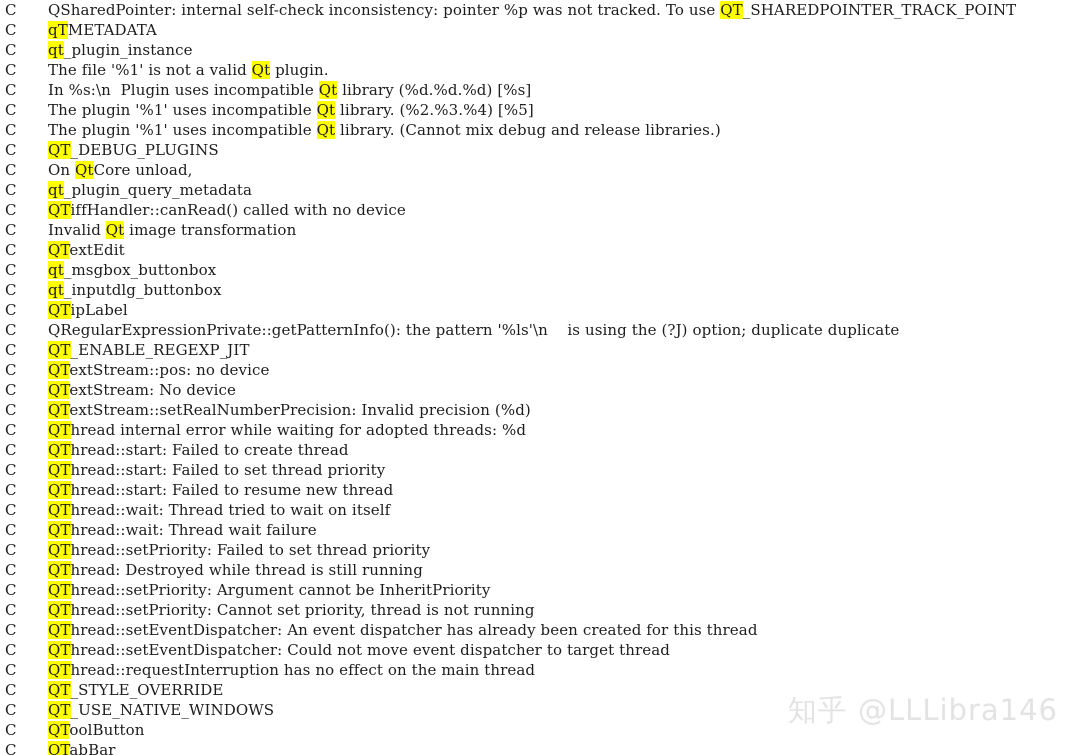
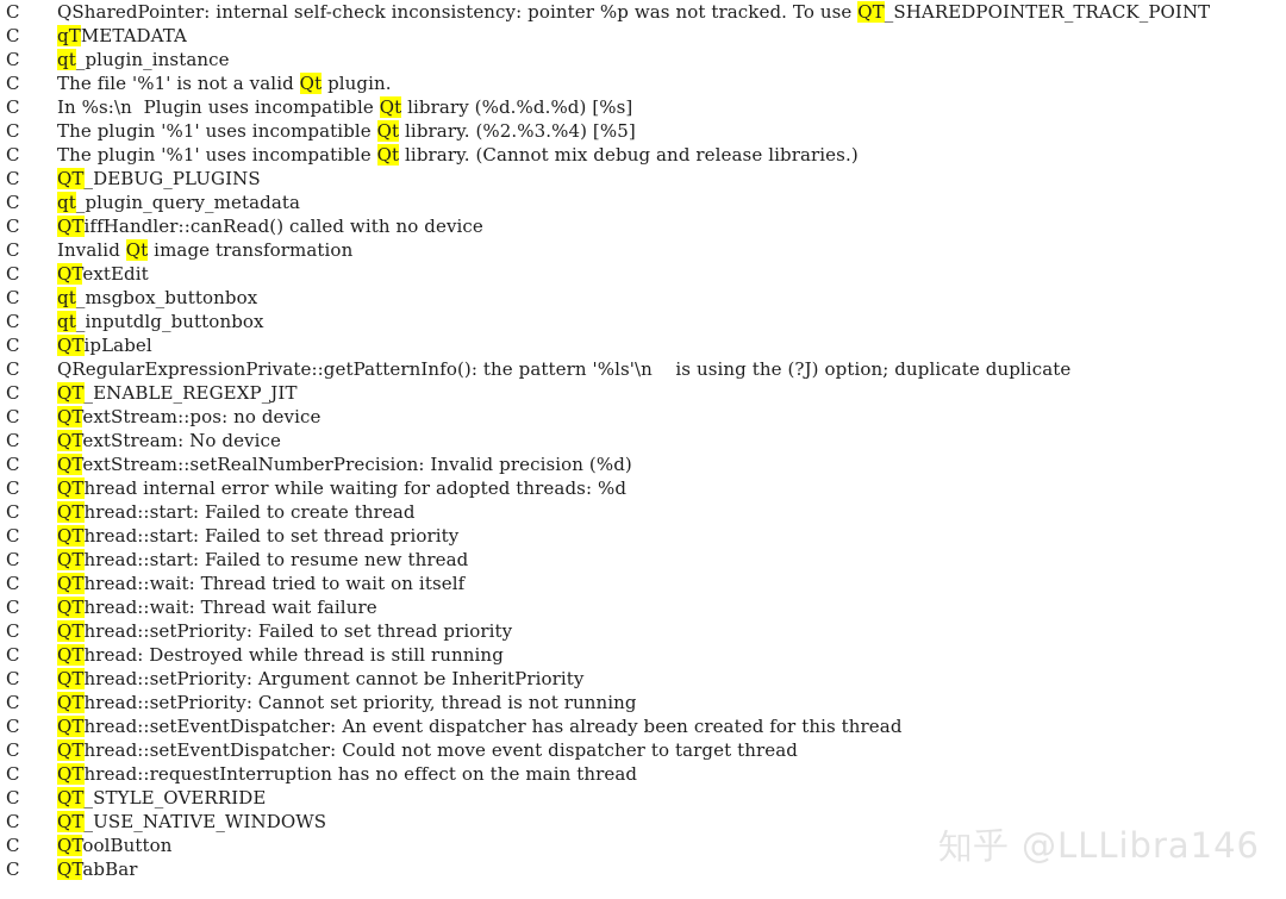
  C QSharedPointer: internal self-check inconsistency: pointer %p was not tracked. To use QT_SHAREDPOINTER_TRACK_POINT
  C qTMETADATA
  C qt_plugin_instance
  C The file '%1' is not a valid Qt plugin.
  C In %s:\n Plugin uses incompatible Qt library (%d.%d.%d) [%s]
  C The plugin '%1' uses incompatible Qt library. (%2.%3.%4) [%5]
  C The plugin '%1' uses incompatible Qt library. (Cannot mix debug and release libraries.)
  C QT_DEBUG_PLUGINS
- C On QtCore unload,
  C qt_plugin_query_metadata
  C QTiffHandler::canRead() called with no device
  C Invalid Qt image transformation
  C QTextEdit
  C qt_msgbox_buttonbox
  C qt_inputdlg_buttonbox
  C QTipLabel
  C QRegularExpressionPrivate::getPatternInfo(): the pattern '%ls'\n is using the (?J) option; duplicate duplicate
  C QT_ENABLE_REGEXP_JIT
  C QTextStream::pos: no device
  C QTextStream: No device
  C QTextStream::setRealNumberPrecision: Invalid precision (%d)
  C QThread internal error while waiting for adopted threads: %d
  C QThread::start: Failed to create thread
  C QThread::start: Failed to set thread priority
  C QThread::start: Failed to resume new thread
  C QThread::wait: Thread tried to wait on itself
  C QThread::wait: Thread wait failure
  C QThread::setPriority: Failed to set thread priority
  C QThread: Destroyed while thread is still running
  C QThread::setPriority: Argument cannot be InheritPriority
  C QThread::setPriority: Cannot set priority, thread is not running
  C QThread::setEventDispatcher: An event dispatcher has already been created for this thread
  C QThread::setEventDispatcher: Could not move event dispatcher to target thread
  C QThread::requestInterruption has no effect on the main thread
  C QT_STYLE_OVERRIDE
  C QT_USE_NATIVE_WINDOWS
  C QToolButton
  C QTabBar
  知乎 @LLLibra146
